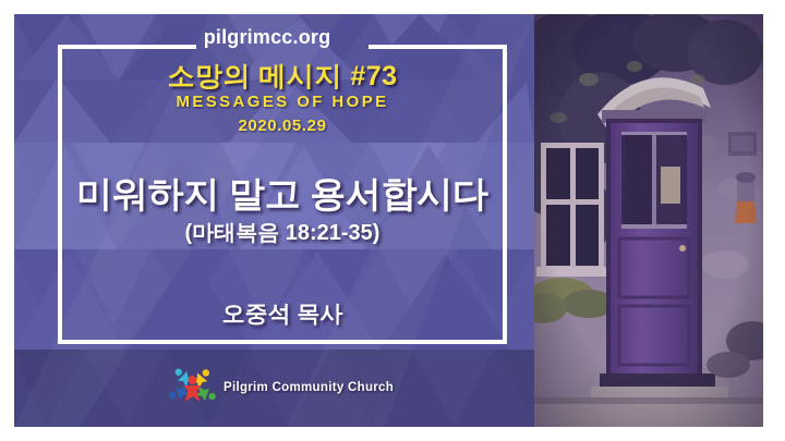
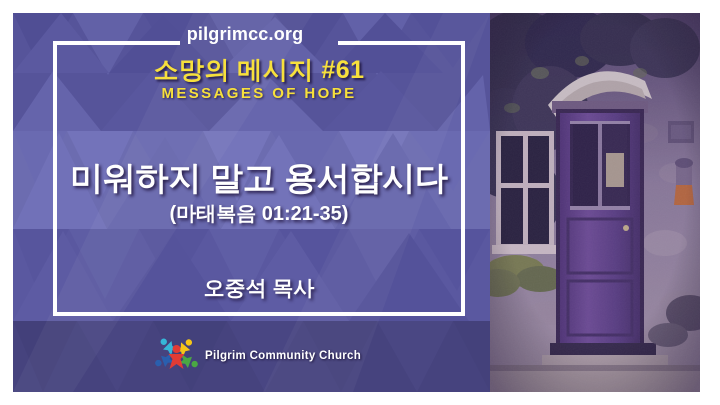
  pilgrimcc.org
- 소망의 메시지 #73
+ 소망의 메시지 #61
  MESSAGES OF HOPE
- 2020.05.29
  미워하지 말고 용서합시다
- (마태복음 18:21-35)
+ (마태복음 01:21-35)
  오중석 목사
  Pilgrim Community Church
